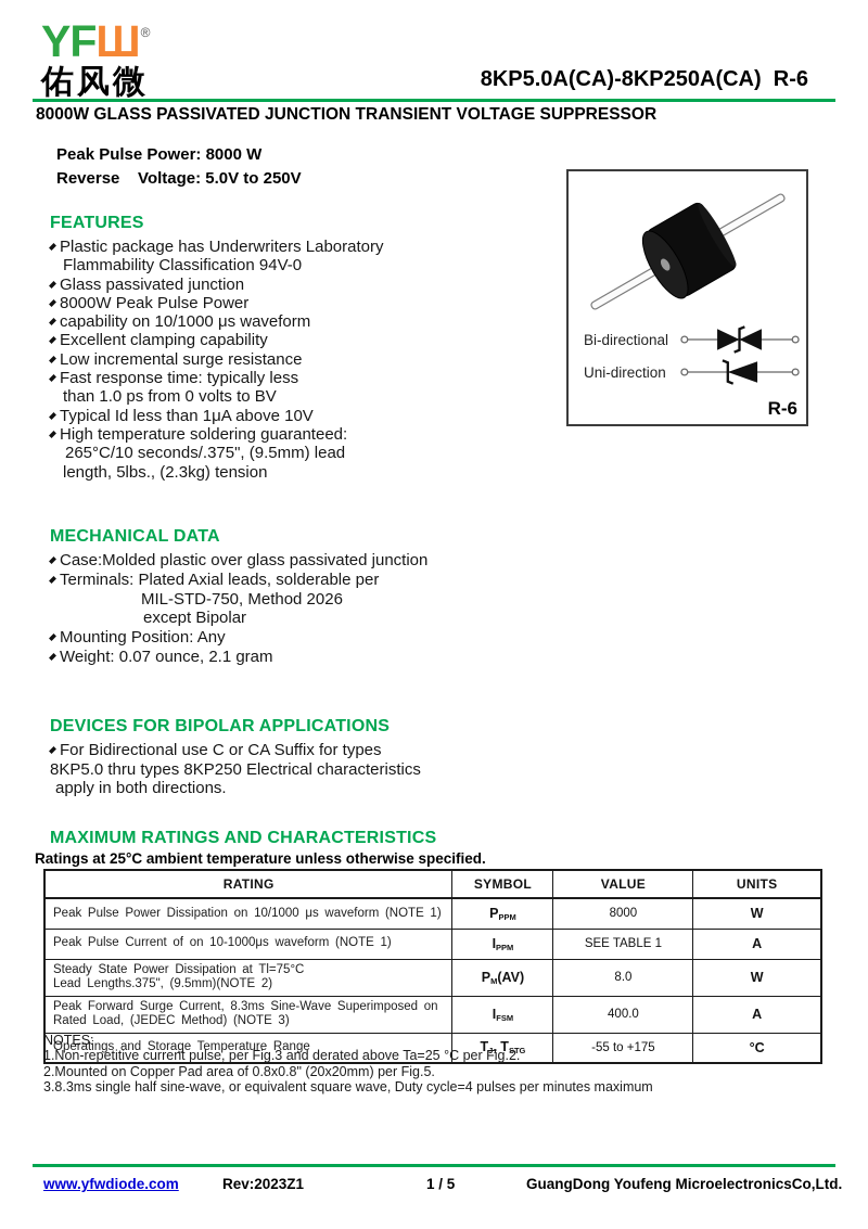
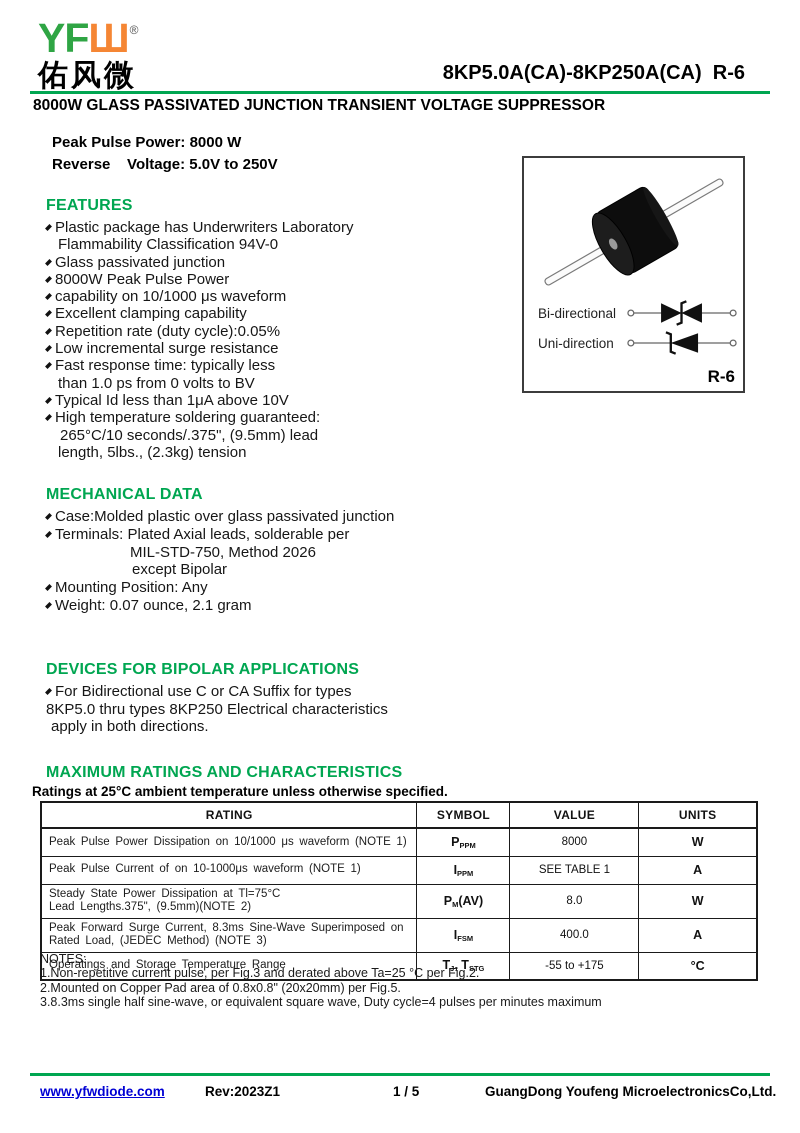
  YFШ®
  佑风微
  8KP5.0A(CA)-8KP250A(CA) R-6
  8000W GLASS PASSIVATED JUNCTION TRANSIENT VOLTAGE SUPPRESSOR
  Peak Pulse Power: 8000 W
  Reverse Voltage: 5.0V to 250V
  FEATURES
  Plastic package has Underwriters Laboratory
  Flammability Classification 94V-0
  Glass passivated junction
  8000W Peak Pulse Power
  capability on 10/1000 μs waveform
  Excellent clamping capability
+ Repetition rate (duty cycle):0.05%
  Low incremental surge resistance
  Fast response time: typically less
  than 1.0 ps from 0 volts to BV
  Typical Id less than 1μA above 10V
  High temperature soldering guaranteed:
  265°C/10 seconds/.375", (9.5mm) lead
  length, 5lbs., (2.3kg) tension
  Bi-directional
  Uni-direction
  R-6
  MECHANICAL DATA
  Case:Molded plastic over glass passivated junction
  Terminals: Plated Axial leads, solderable per
  MIL-STD-750, Method 2026
  except Bipolar
  Mounting Position: Any
  Weight: 0.07 ounce, 2.1 gram
  DEVICES FOR BIPOLAR APPLICATIONS
  For Bidirectional use C or CA Suffix for types
  8KP5.0 thru types 8KP250 Electrical characteristics
  apply in both directions.
  MAXIMUM RATINGS AND CHARACTERISTICS
  Ratings at 25°C ambient temperature unless otherwise specified.
  RATING	SYMBOL	VALUE	UNITS
  Peak Pulse Power Dissipation on 10/1000 μs waveform (NOTE 1)	PPPM	8000	W
  Peak Pulse Current of on 10-1000μs waveform (NOTE 1)	IPPM	SEE TABLE 1	A
  Steady State Power Dissipation at Tl=75°CLead Lengths.375", (9.5mm)(NOTE 2)	PM(AV)	8.0	W
  Peak Forward Surge Current, 8.3ms Sine-Wave Superimposed onRated Load, (JEDEC Method) (NOTE 3)	IFSM	400.0	A
  Operatings and Storage Temperature Range	TJ, TSTG	-55 to +175	°C
  NOTES:
  1.Non-repetitive current pulse, per Fig.3 and derated above Ta=25 °C per Fig.2.
  2.Mounted on Copper Pad area of 0.8x0.8" (20x20mm) per Fig.5.
  3.8.3ms single half sine-wave, or equivalent square wave, Duty cycle=4 pulses per minutes maximum
  www.yfwdiode.com
  Rev:2023Z1
  1 / 5
  GuangDong Youfeng MicroelectronicsCo,Ltd.
